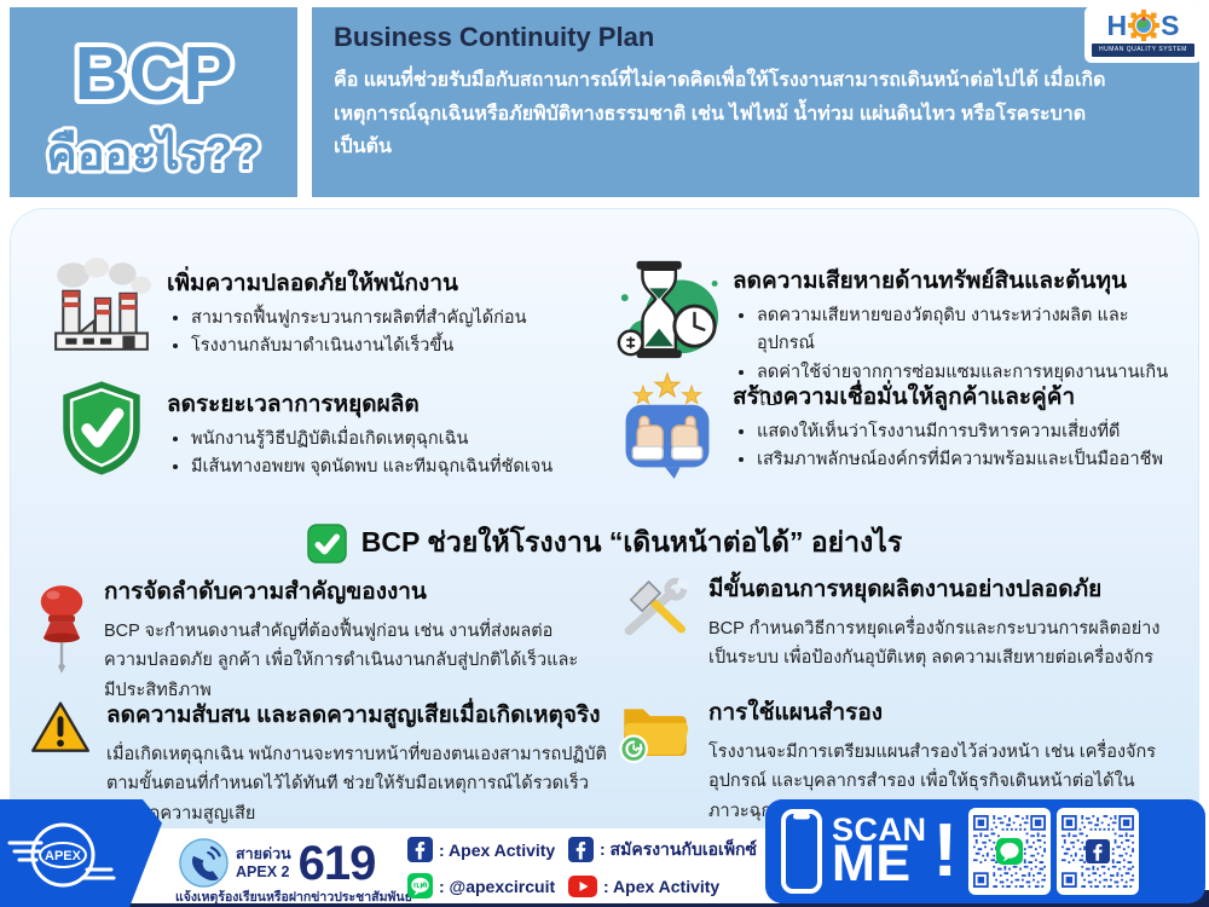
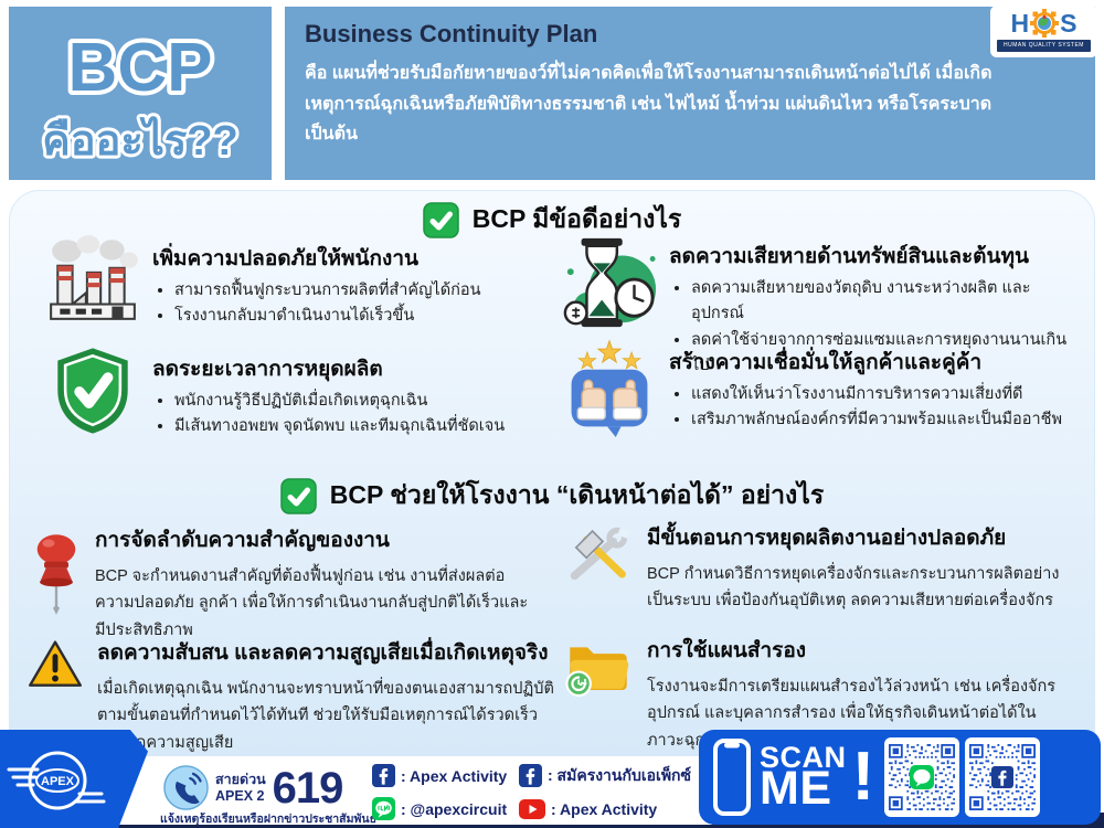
  BCP
  คืออะไร??
  Business Continuity Plan
- คือ แผนที่ช่วยรับมือกับสถานการณ์ที่ไม่คาดคิดเพื่อให้โรงงานสามารถเดินหน้าต่อไปได้ เมื่อเกิดเหตุการณ์ฉุกเฉินหรือภัยพิบัติทางธรรมชาติ เช่น ไฟไหม้ น้ำท่วม แผ่นดินไหว หรือโรคระบาด เป็นต้น
+ คือ แผนที่ช่วยรับมือกัยหายของว์ที่ไม่คาดคิดเพื่อให้โรงงานสามารถเดินหน้าต่อไปได้ เมื่อเกิดเหตุการณ์ฉุกเฉินหรือภัยพิบัติทางธรรมชาติ เช่น ไฟไหม้ น้ำท่วม แผ่นดินไหว หรือโรคระบาด เป็นต้น
  H
  S
+ BCP มีข้อดีอย่างไร
  เพิ่มความปลอดภัยให้พนักงาน
  สามารถฟื้นฟูกระบวนการผลิตที่สำคัญได้ก่อน
  โรงงานกลับมาดำเนินงานได้เร็วขึ้น
  ลดความเสียหายด้านทรัพย์สินและต้นทุน
  ลดความเสียหายของวัตถุดิบ งานระหว่างผลิต และอุปกรณ์
  ลดค่าใช้จ่ายจากการซ่อมแซมและการหยุดงานนานเกินไป
  ลดระยะเวลาการหยุดผลิต
  พนักงานรู้วิธีปฏิบัติเมื่อเกิดเหตุฉุกเฉิน
  มีเส้นทางอพยพ จุดนัดพบ และทีมฉุกเฉินที่ชัดเจน
  สร้างความเชื่อมั่นให้ลูกค้าและคู่ค้า
  แสดงให้เห็นว่าโรงงานมีการบริหารความเสี่ยงที่ดี
  เสริมภาพลักษณ์องค์กรที่มีความพร้อมและเป็นมืออาชีพ
  BCP ช่วยให้โรงงาน “เดินหน้าต่อได้” อย่างไร
  การจัดลำดับความสำคัญของงาน
  BCP จะกำหนดงานสำคัญที่ต้องฟื้นฟูก่อน เช่น งานที่ส่งผลต่อความปลอดภัย ลูกค้า เพื่อให้การดำเนินงานกลับสู่ปกติได้เร็วและมีประสิทธิภาพ
  มีขั้นตอนการหยุดผลิตงานอย่างปลอดภัย
  BCP กำหนดวิธีการหยุดเครื่องจักรและกระบวนการผลิตอย่างเป็นระบบ เพื่อป้องกันอุบัติเหตุ ลดความเสียหายต่อเครื่องจักร
  ลดความสับสน และลดความสูญเสียเมื่อเกิดเหตุจริง
  เมื่อเกิดเหตุฉุกเฉิน พนักงานจะทราบหน้าที่ของตนเองสามารถปฏิบัติตามขั้นตอนที่กำหนดไว้ได้ทันที ช่วยให้รับมือเหตุการณ์ได้รวดเร็ว ดความสูญเสีย
  การใช้แผนสำรอง
  โรงงานจะมีการเตรียมแผนสำรองไว้ล่วงหน้า เช่น เครื่องจักร อุปกรณ์ และบุคลากรสำรอง เพื่อให้ธุรกิจเดินหน้าต่อได้ในภาวะฉุ
  APEX
  สายด่วน
  APEX 2
  619
  แจ้งเหตุร้องเรียนหรือฝากข่าวประชาสัมพันธ์
  : Apex Activity
  : สมัครงานกับเอเพ็กซ์
  : @apexcircuit
  : Apex Activity
  SCAN
  ME
  !
